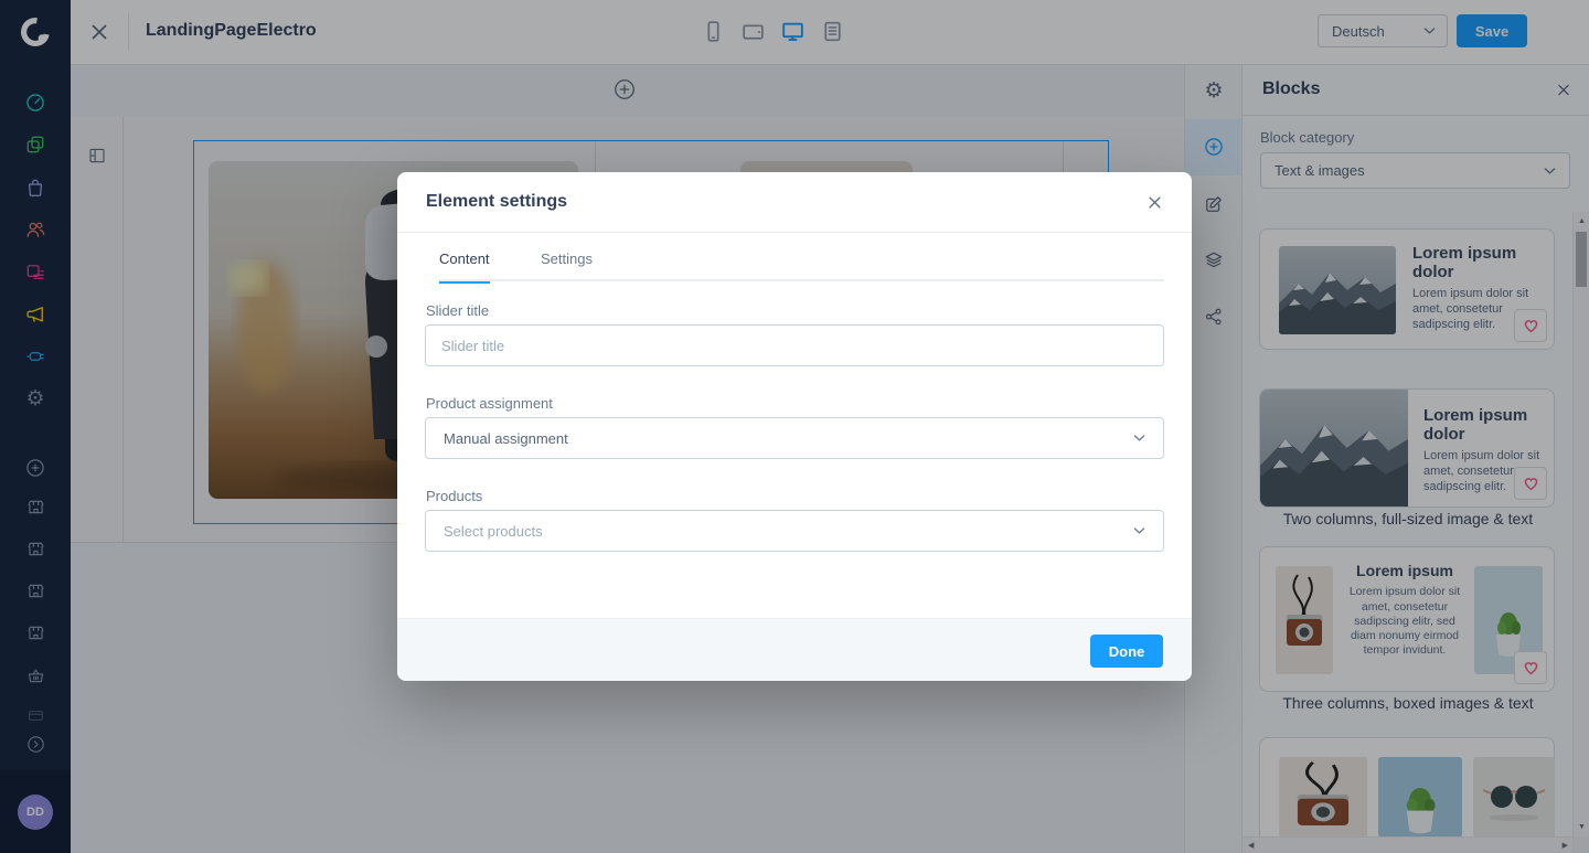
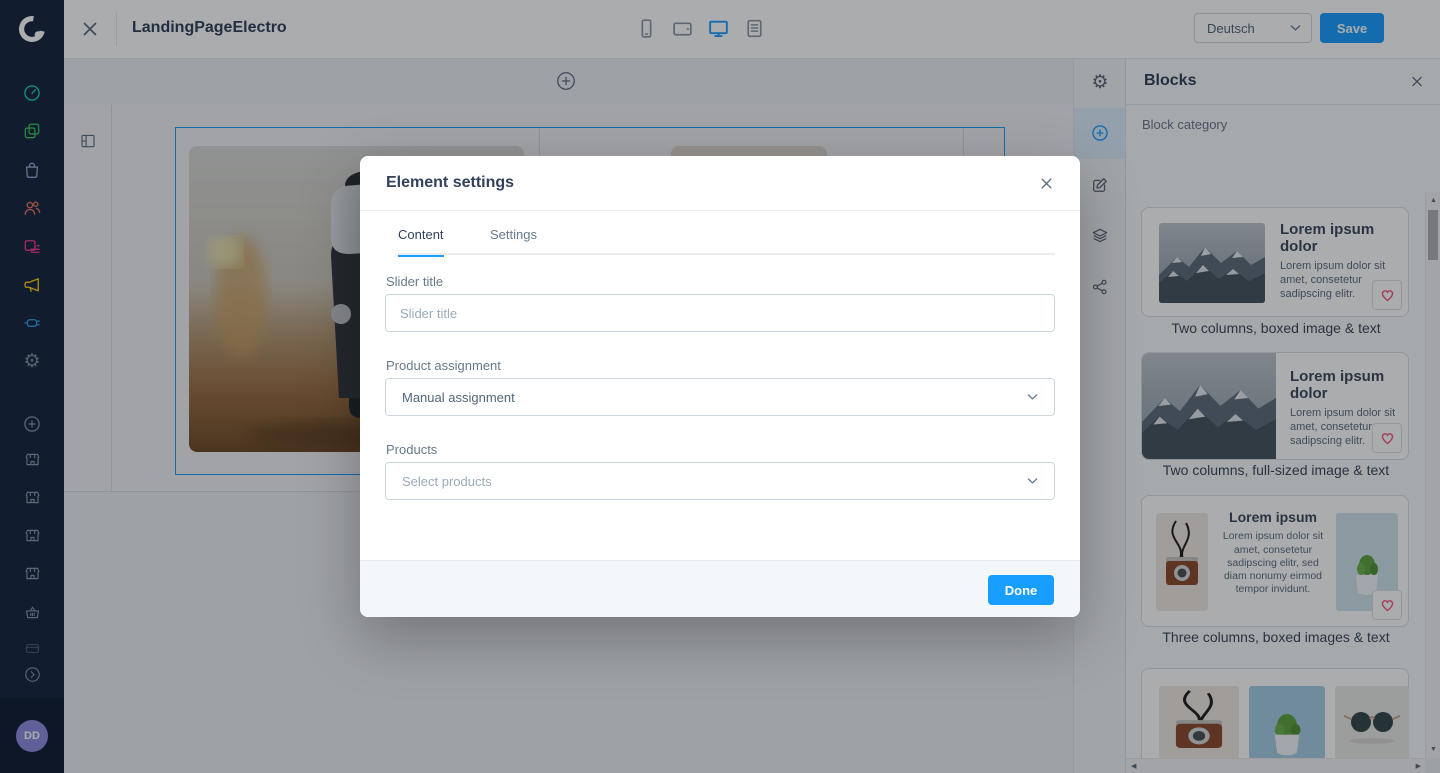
  LandingPageElectro
  Deutsch
  Save
  ⚙
  DD
  ⚙
  Blocks
  Block category
- Text & images
  Lorem ipsum dolor
  Lorem ipsum dolor sit amet, consetetur sadipscing elitr.
+ Two columns, boxed image & text
  Lorem ipsum dolor
  Lorem ipsum dolor sit amet, consetetur sadipscing elitr.
  Two columns, full-sized image & text
  Lorem ipsum
  Lorem ipsum dolor sit amet, consetetur sadipscing elitr, sed diam nonumy eirmod tempor invidunt.
  Three columns, boxed images & text
  Element settings
  Content
  Settings
  Slider title
  Slider title
  Product assignment
  Manual assignment
  Products
  Select products
  Done
